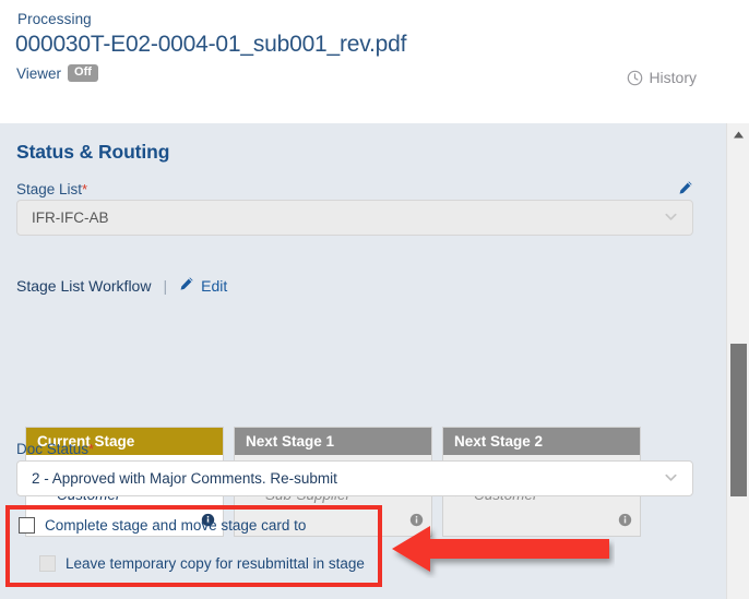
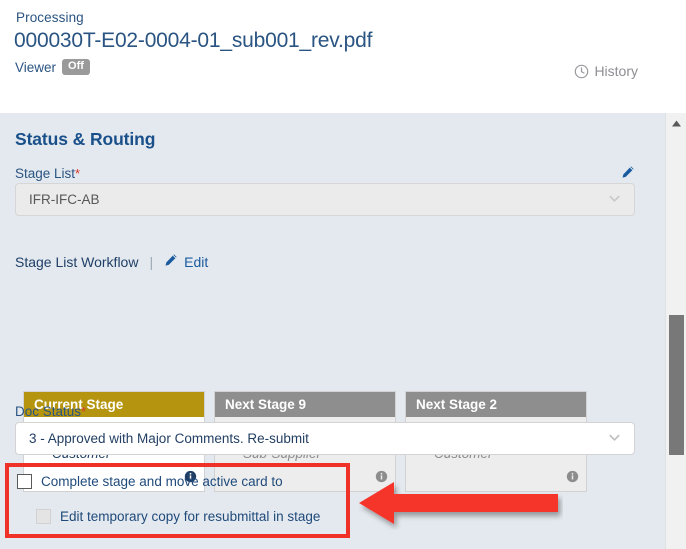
  Processing
  000030T-E02-0004-01_sub001_rev.pdf
  Viewer
  Off
  History
  Status & Routing
  Stage List*
  IFR-IFC-AB
  Stage List Workflow
  |
  Edit
  Current Stage
- Next Stage 1
+ Next Stage 9
  Next Stage 2
  Doc Status*
- 2 - Approved with Major Comments. Re-submit
+ 3 - Approved with Major Comments. Re-submit
- Complete stage and move stage card to
+ Complete stage and move active card to
- Leave temporary copy for resubmittal in stage
+ Edit temporary copy for resubmittal in stage
